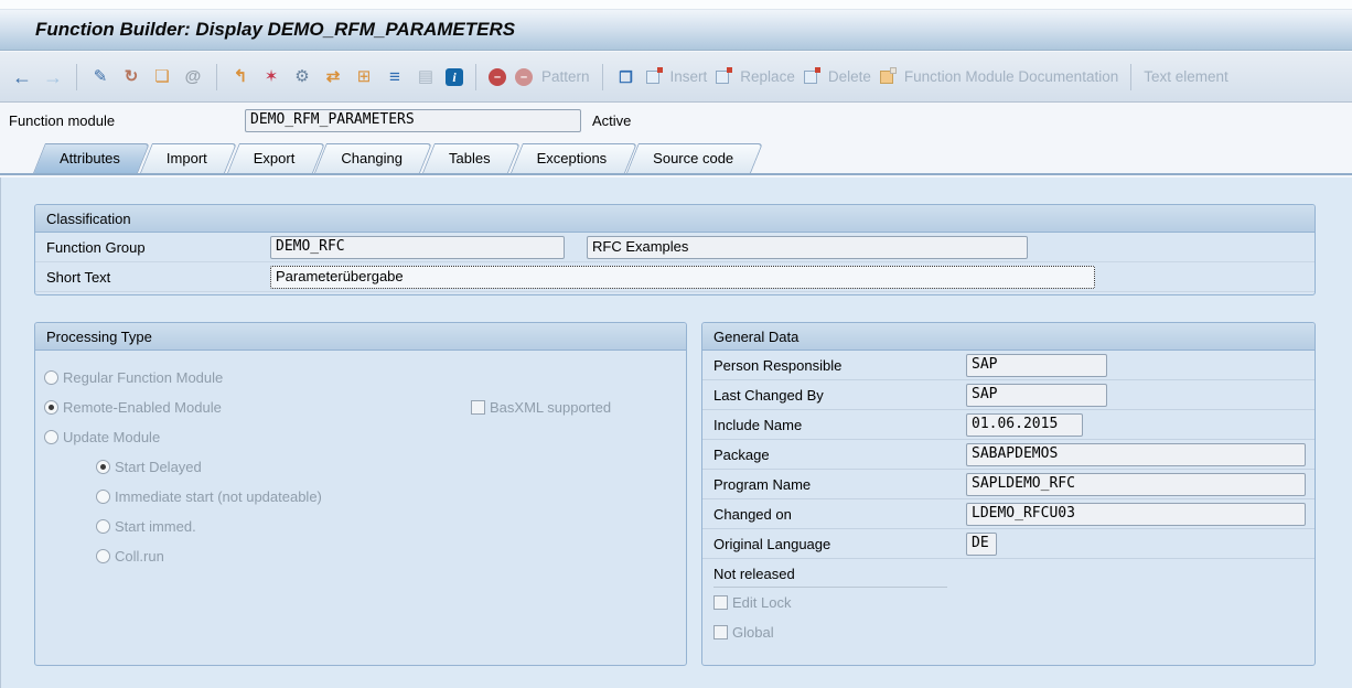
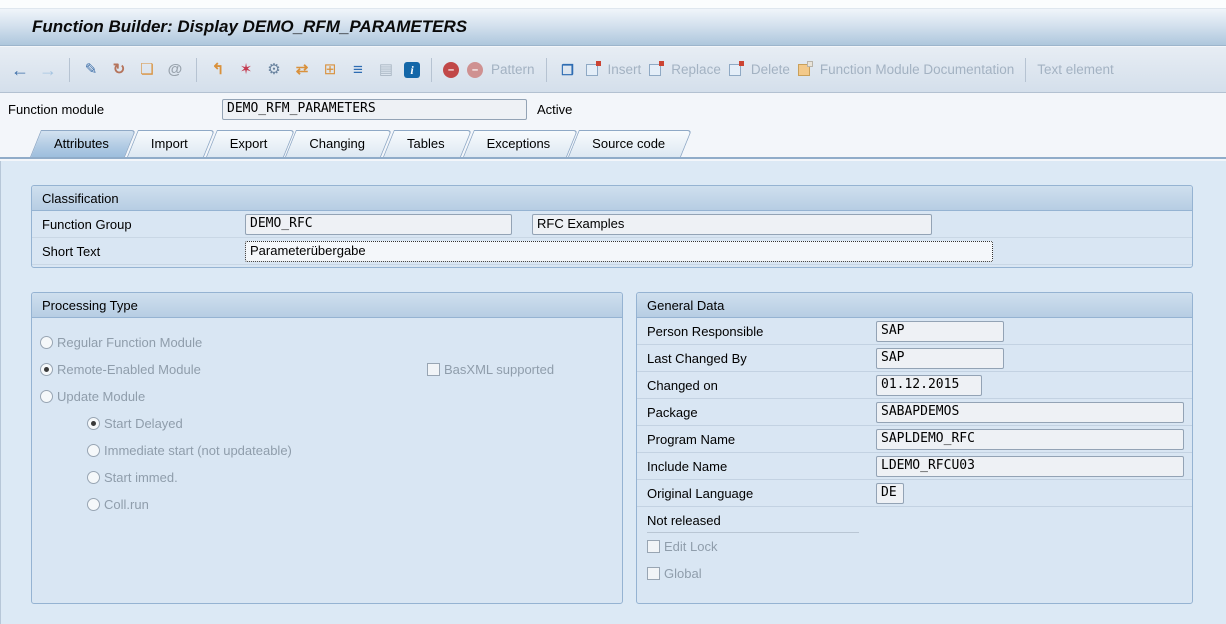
  Function Builder: Display DEMO_RFM_PARAMETERS
  ←
  →
  ✎
  ↻
  ❏
  @
  ↰
  ✶
  ⚙
  ⇄
  ⊞
  ≡
  ▤
  i
  –
  –
  Pattern
  ❒
  Insert
  Replace
  Delete
  Function Module Documentation
  Text element
  Function module
  DEMO_RFM_PARAMETERS
  Active
  Attributes
  Import
  Export
  Changing
  Tables
  Exceptions
  Source code
  Classification
  Function Group
  DEMO_RFC
  RFC Examples
  Short Text
  Parameterübergabe
  Processing Type
  Regular Function Module
  Remote-Enabled Module
  BasXML supported
  Update Module
  Start Delayed
  Immediate start (not updateable)
  Start immed.
  Coll.run
  General Data
  Person Responsible
  SAP
  Last Changed By
  SAP
- Include Name
+ Changed on
- 01.06.2015
+ 01.12.2015
  Package
  SABAPDEMOS
  Program Name
  SAPLDEMO_RFC
- Changed on
+ Include Name
  LDEMO_RFCU03
  Original Language
  DE
  Not released
  Edit Lock
  Global
